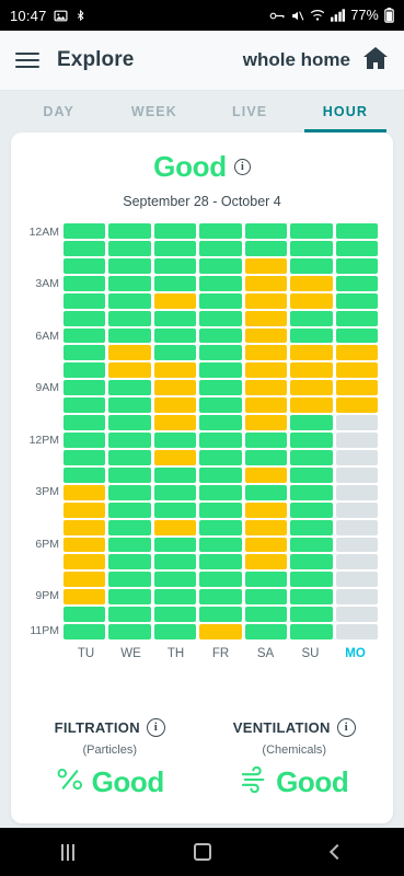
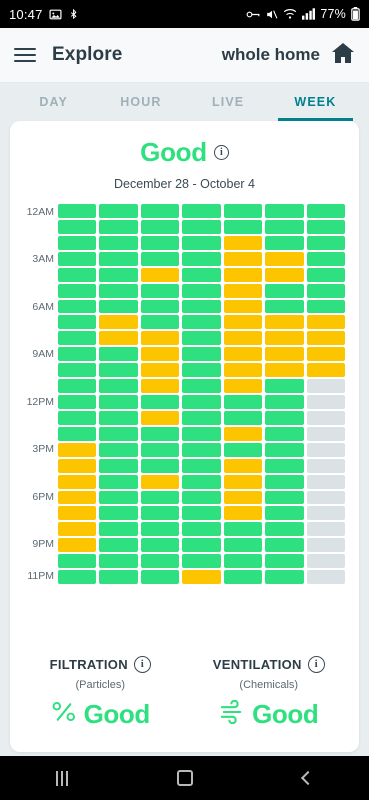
  10:47
  77%
  Explore
  whole home
  DAY
- WEEK
+ HOUR
  LIVE
- HOUR
+ WEEK
  Good
  i
- September 28 - October 4
+ December 28 - October 4
  12AM
  3AM
  6AM
  9AM
  12PM
  3PM
  6PM
  9PM
  11PM
- TU
- WE
- TH
- FR
- SA
- SU
- MO
  FILTRATION
  i
  (Particles)
  Good
  VENTILATION
  i
  (Chemicals)
  Good
